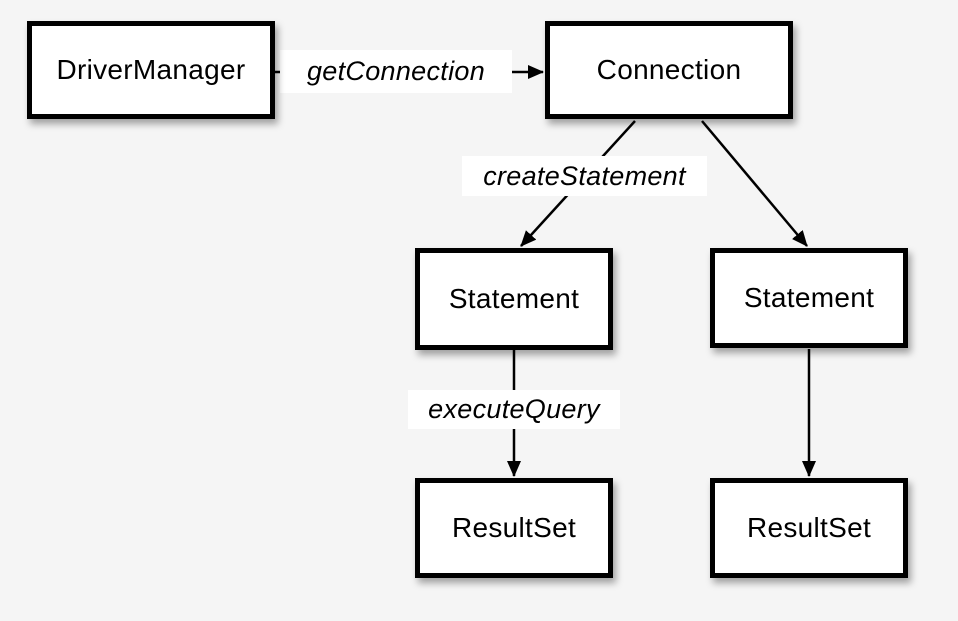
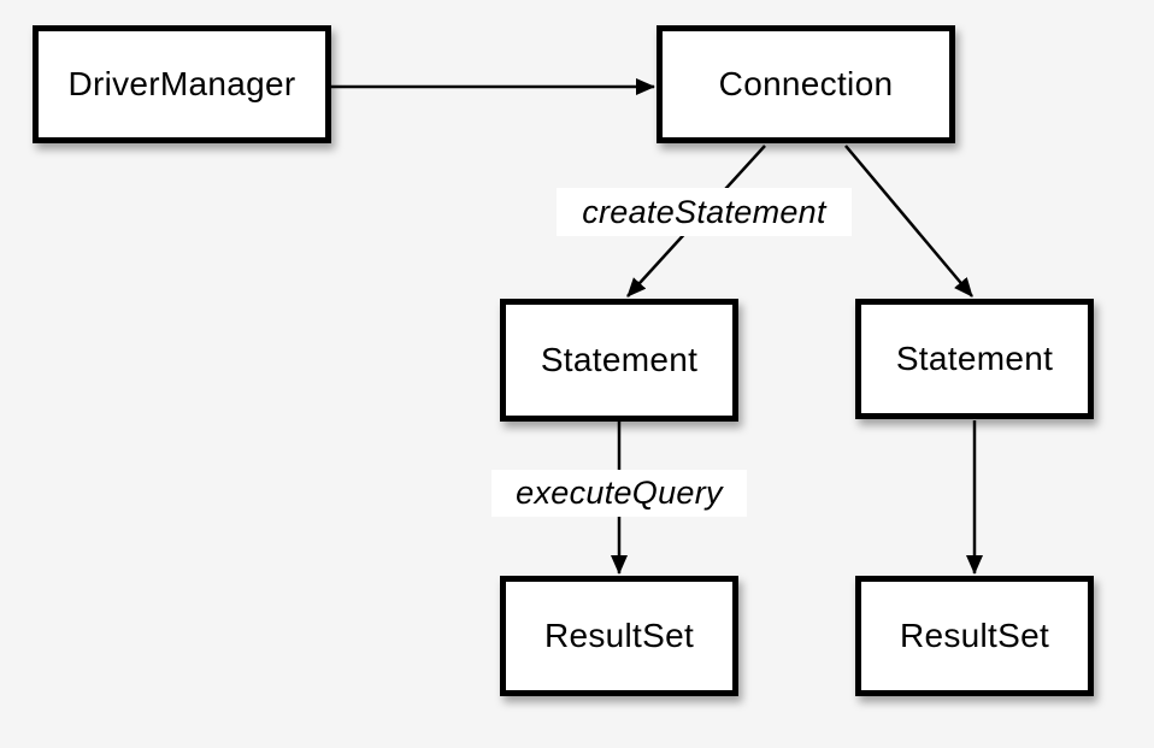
- getConnection
  createStatement
  executeQuery
  DriverManager
  Connection
  Statement
  Statement
  ResultSet
  ResultSet
